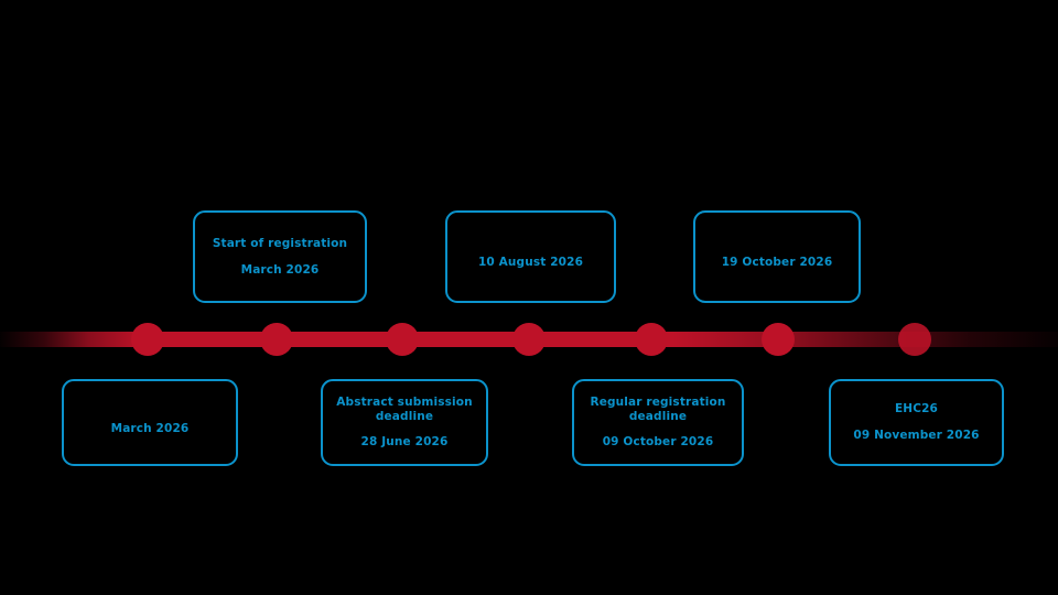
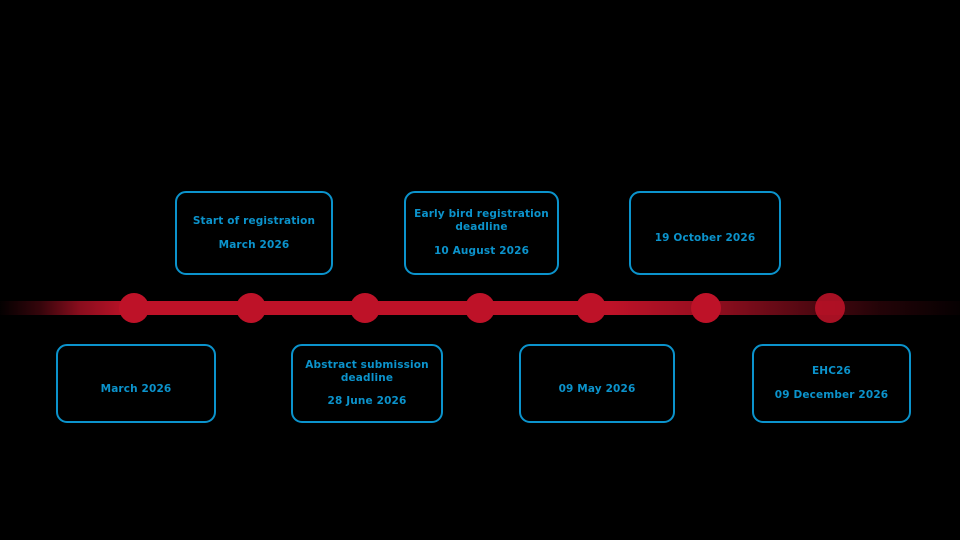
  Start of registration
  March 2026
+ Early bird registration deadline
  10 August 2026
  19 October 2026
  March 2026
  Abstract submission deadline
  28 June 2026
- Regular registration deadline
- 09 October 2026
+ 09 May 2026
  EHC26
- 09 November 2026
+ 09 December 2026
